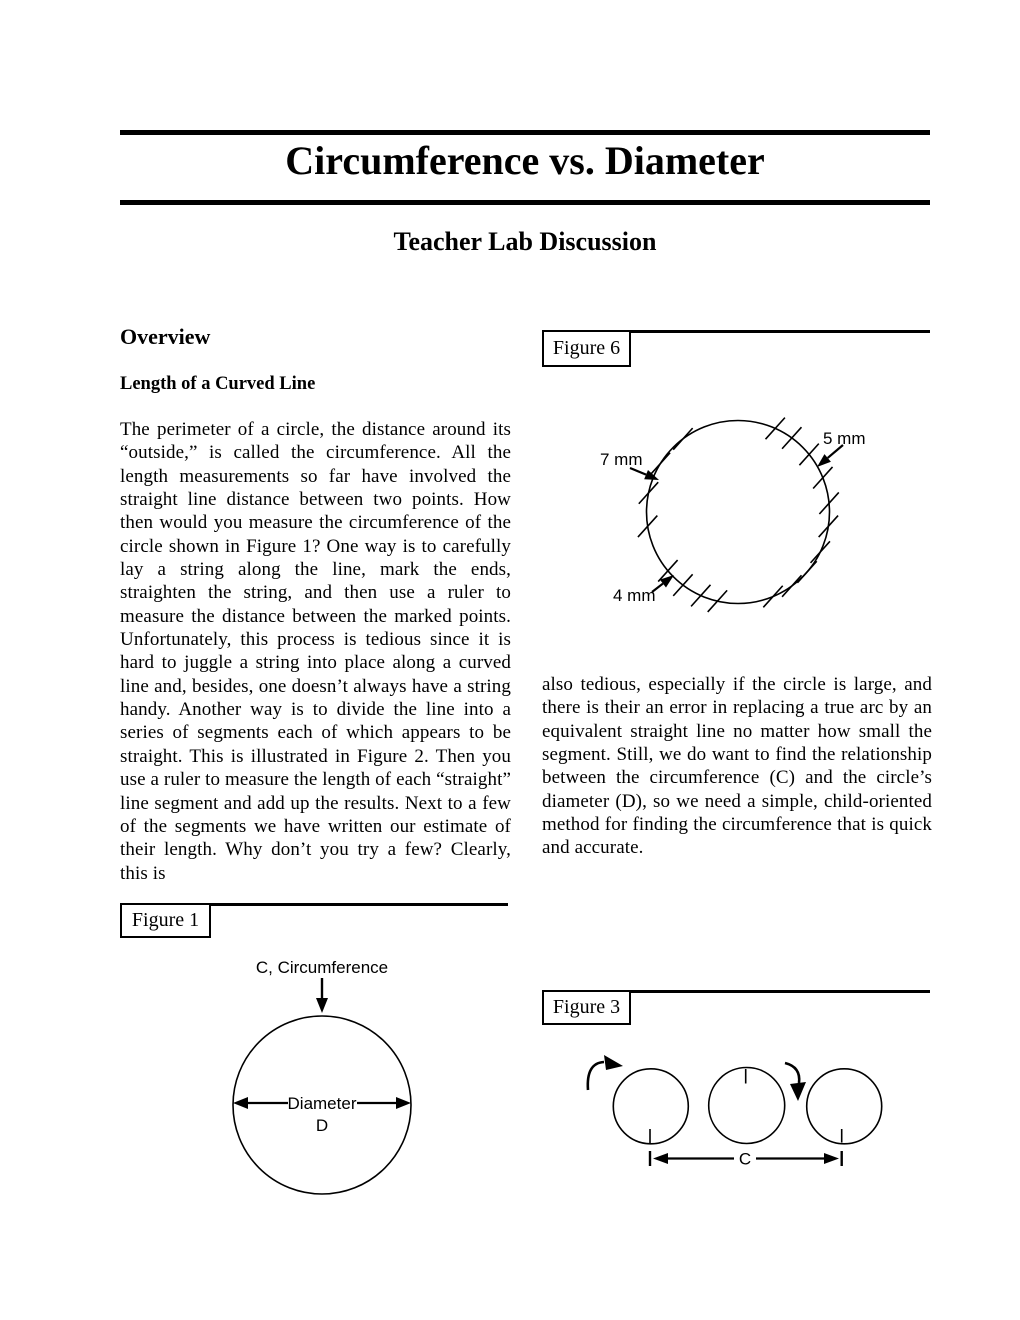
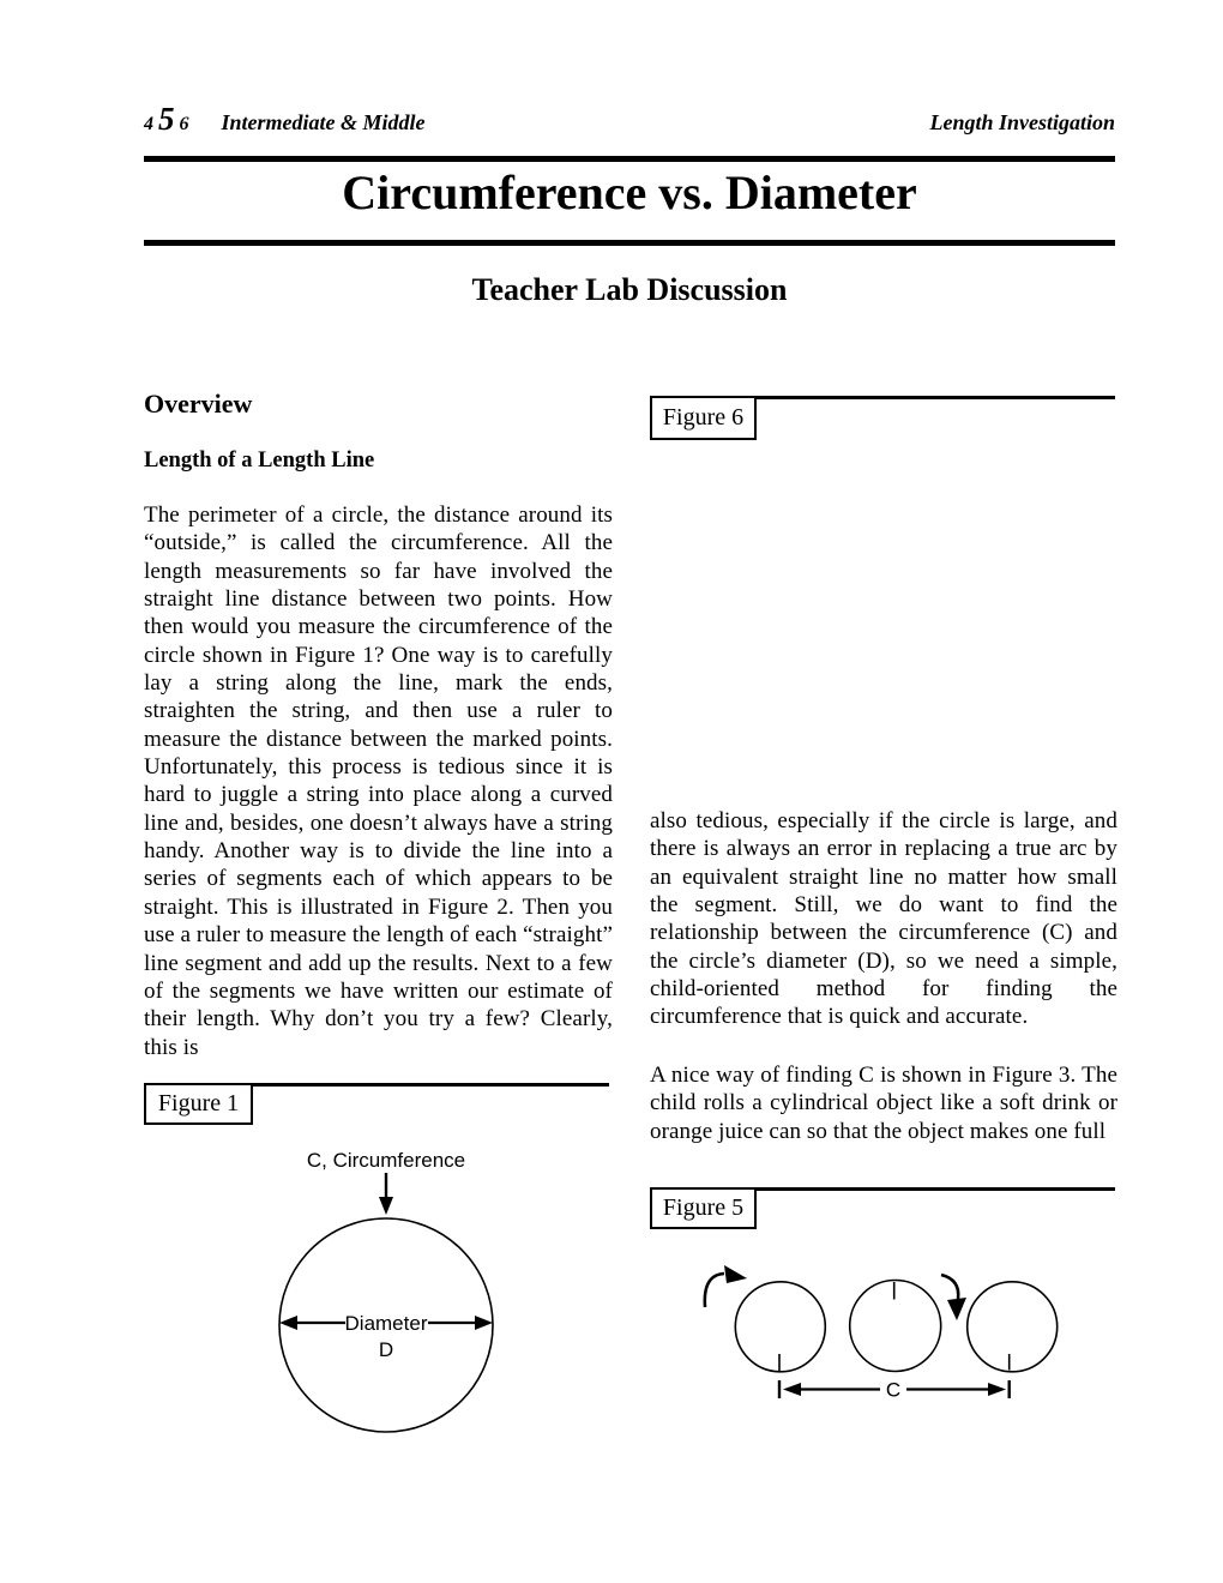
+ 4
+ 5
+ 6
+ Intermediate & Middle
+ Length Investigation
  Circumference vs. Diameter
  Teacher Lab Discussion
  Overview
- Length of a Curved Line
+ Length of a Length Line
  The perimeter of a circle, the distance around its “outside,” is called the circumference. All the length measurements so far have involved the straight line distance between two points. How then would you measure the circumference of the circle shown in Figure 1? One way is to carefully lay a string along the line, mark the ends, straighten the string, and then use a ruler to measure the distance between the marked points. Unfortunately, this process is tedious since it is hard to juggle a string into place along a curved line and, besides, one doesn’t always have a string handy. Another way is to divide the line into a series of segments each of which appears to be straight. This is illustrated in Figure 2. Then you use a ruler to measure the length of each “straight” line segment and add up the results. Next to a few of the segments we have written our estimate of their length. Why don’t you try a few? Clearly, this is
- also tedious, especially if the circle is large, and there is their an error in replacing a true arc by an equivalent straight line no matter how small the segment. Still, we do want to find the relationship between the circumference (C) and the circle’s diameter (D), so we need a simple, child-oriented method for finding the circumference that is quick and accurate.
+ also tedious, especially if the circle is large, and there is always an error in replacing a true arc by an equivalent straight line no matter how small the segment. Still, we do want to find the relationship between the circumference (C) and the circle’s diameter (D), so we need a simple, child-oriented method for finding the circumference that is quick and accurate.
+ A nice way of finding C is shown in Figure 3. The child rolls a cylindrical object like a soft drink or orange juice can so that the object makes one full
  Figure 6
- 5 mm
- 7 mm
- 4 mm
  Figure 1
  C, Circumference
  Diameter
  D
- Figure 3
+ Figure 5
  C
